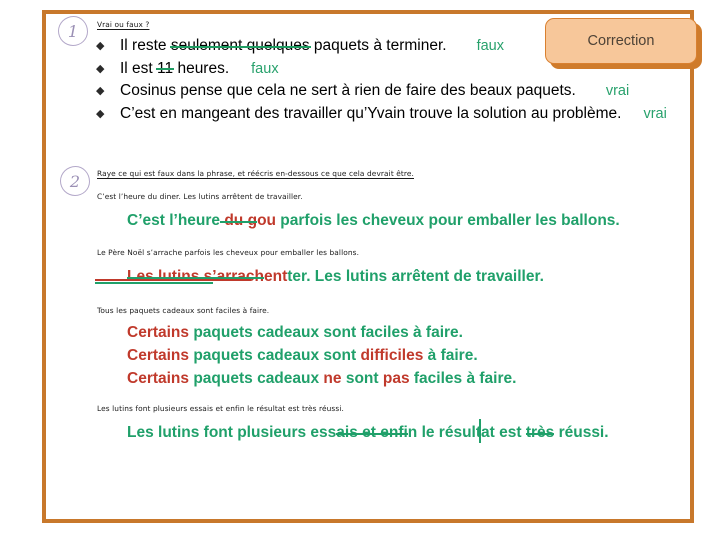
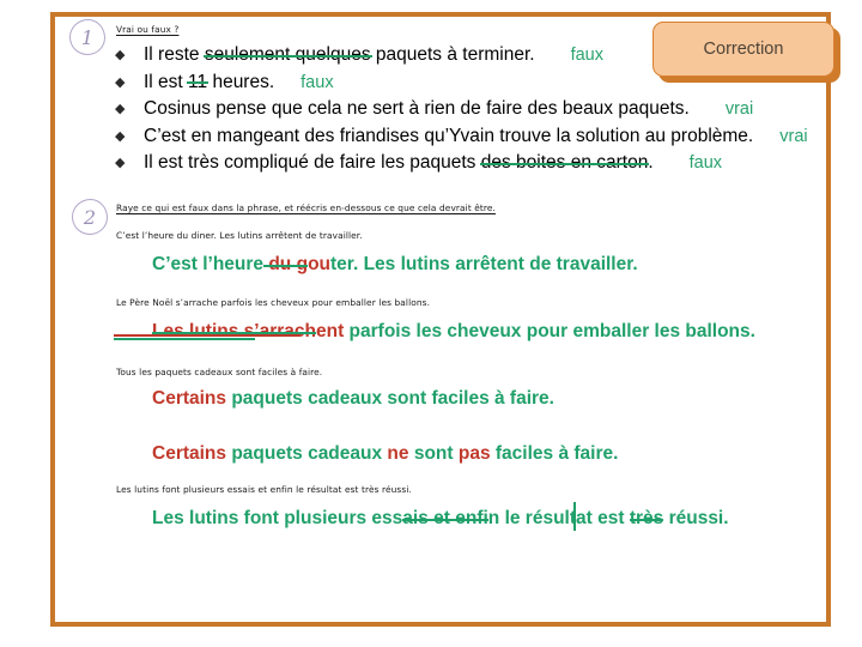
  1
  Vrai ou faux ?
  ◆ Il reste seulement quelques paquets à terminer. faux
  ◆ Il est 11 heures. faux
  ◆ Cosinus pense que cela ne sert à rien de faire des beaux paquets. vrai
- ◆ C’est en mangeant des travailler qu’Yvain trouve la solution au problème. vrai
+ ◆ C’est en mangeant des friandises qu’Yvain trouve la solution au problème. vrai
+ ◆ Il est très compliqué de faire les paquets des boites en carton. faux
  Correction
  2
  Raye ce qui est faux dans la phrase, et réécris en-dessous ce que cela devrait être.
  C’est l’heure du diner. Les lutins arrêtent de travailler.
- C’est l’heure du gou parfois les cheveux pour emballer les ballons.
+ C’est l’heure du gouter. Les lutins arrêtent de travailler.
  Le Père Noël s’arrache parfois les cheveux pour emballer les ballons.
- Les lutins s’arrachentter. Les lutins arrêtent de travailler.
+ Les lutins s’arrachent parfois les cheveux pour emballer les ballons.
  Tous les paquets cadeaux sont faciles à faire.
  Certains paquets cadeaux sont faciles à faire.
- Certains paquets cadeaux sont difficiles à faire.
  Certains paquets cadeaux ne sont pas faciles à faire.
  Les lutins font plusieurs essais et enfin le résultat est très réussi.
  Les lutins font plusieurs essais et enfin le résulat est très réussi.
